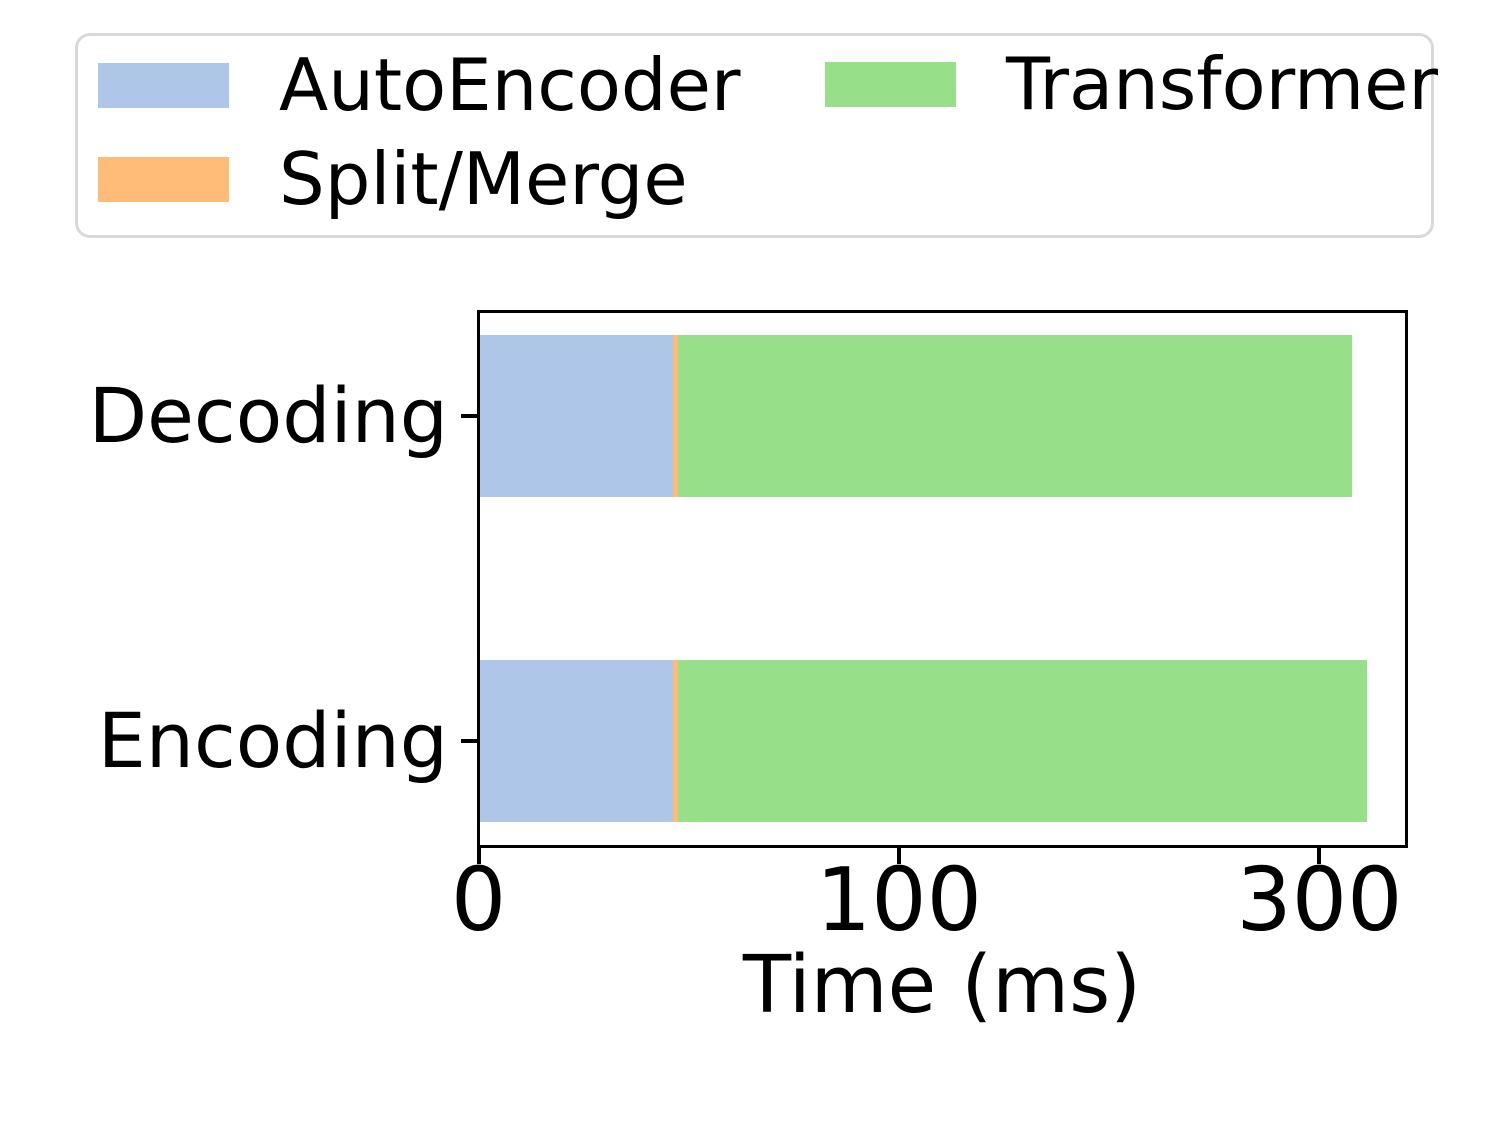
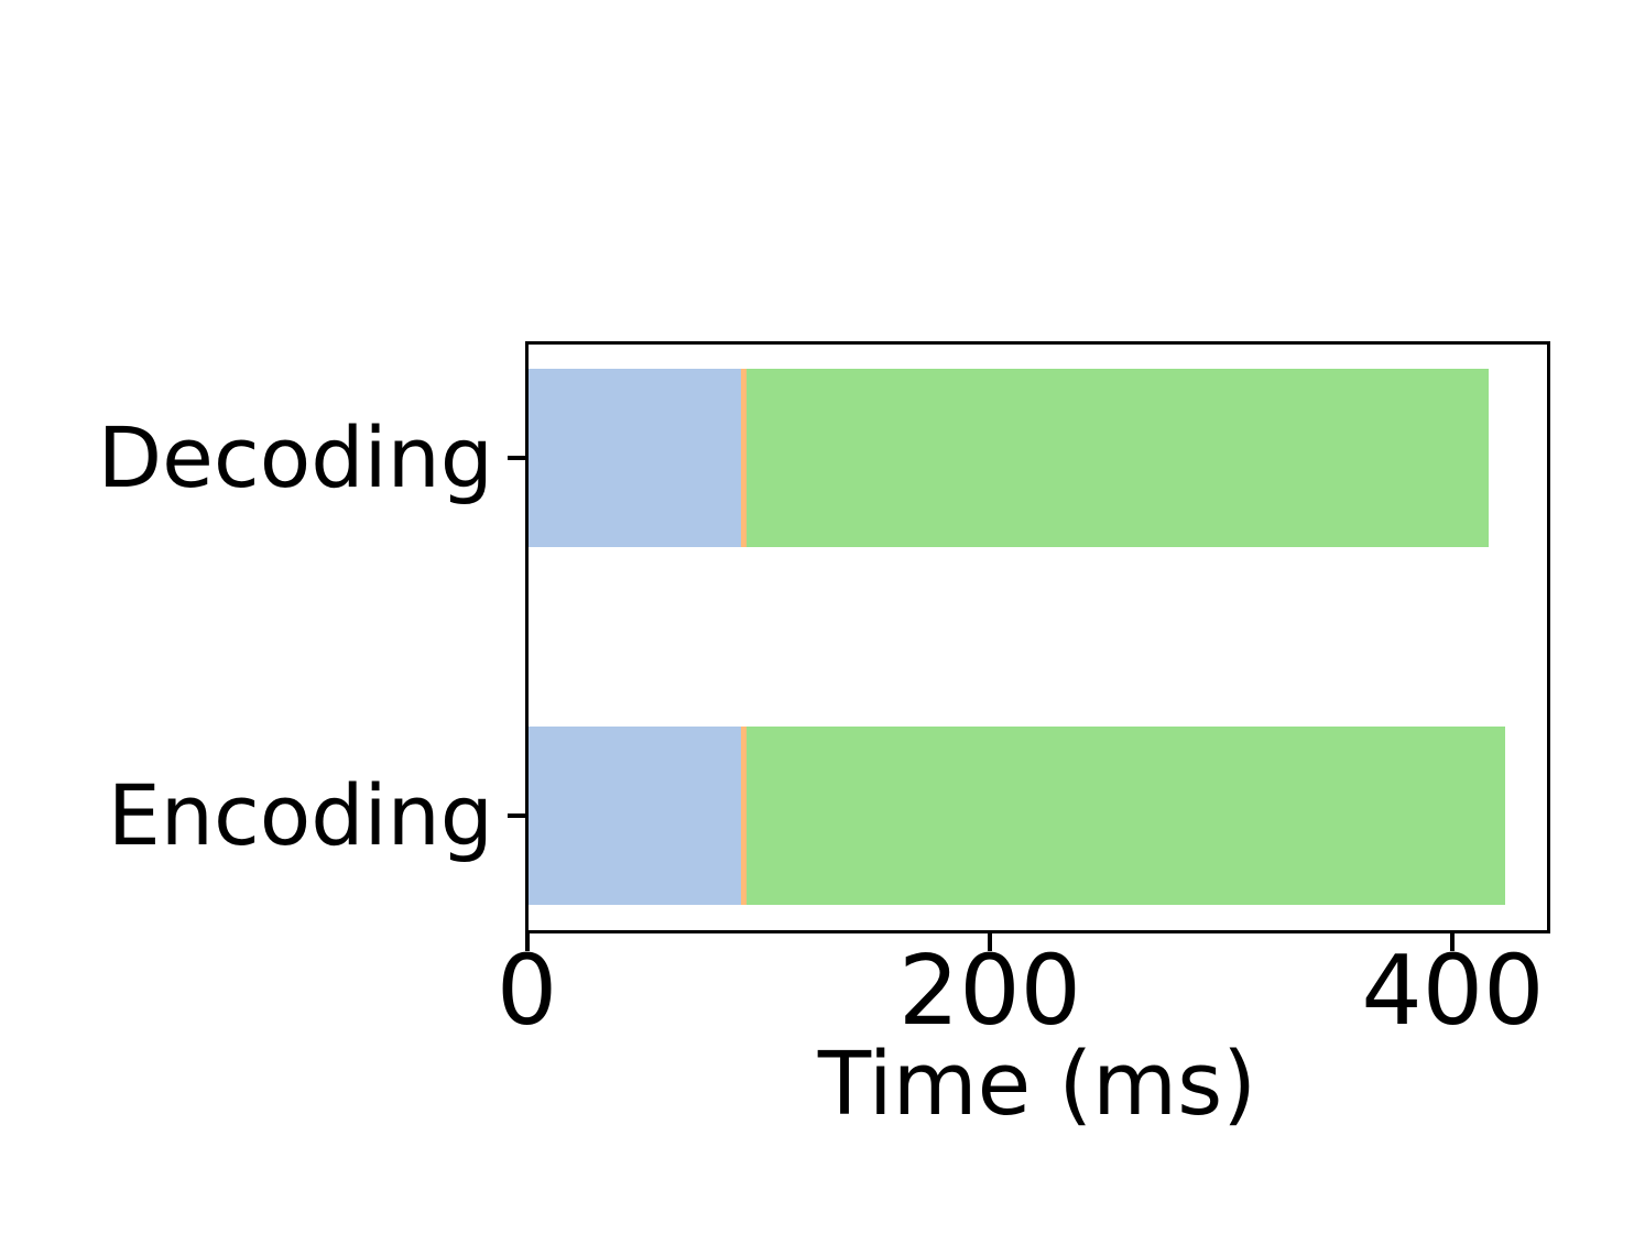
- AutoEncoder
- Split/Merge
- Transformer
  Decoding
  Encoding
  0
- 100
+ 200
- 300
+ 400
  Time (ms)
